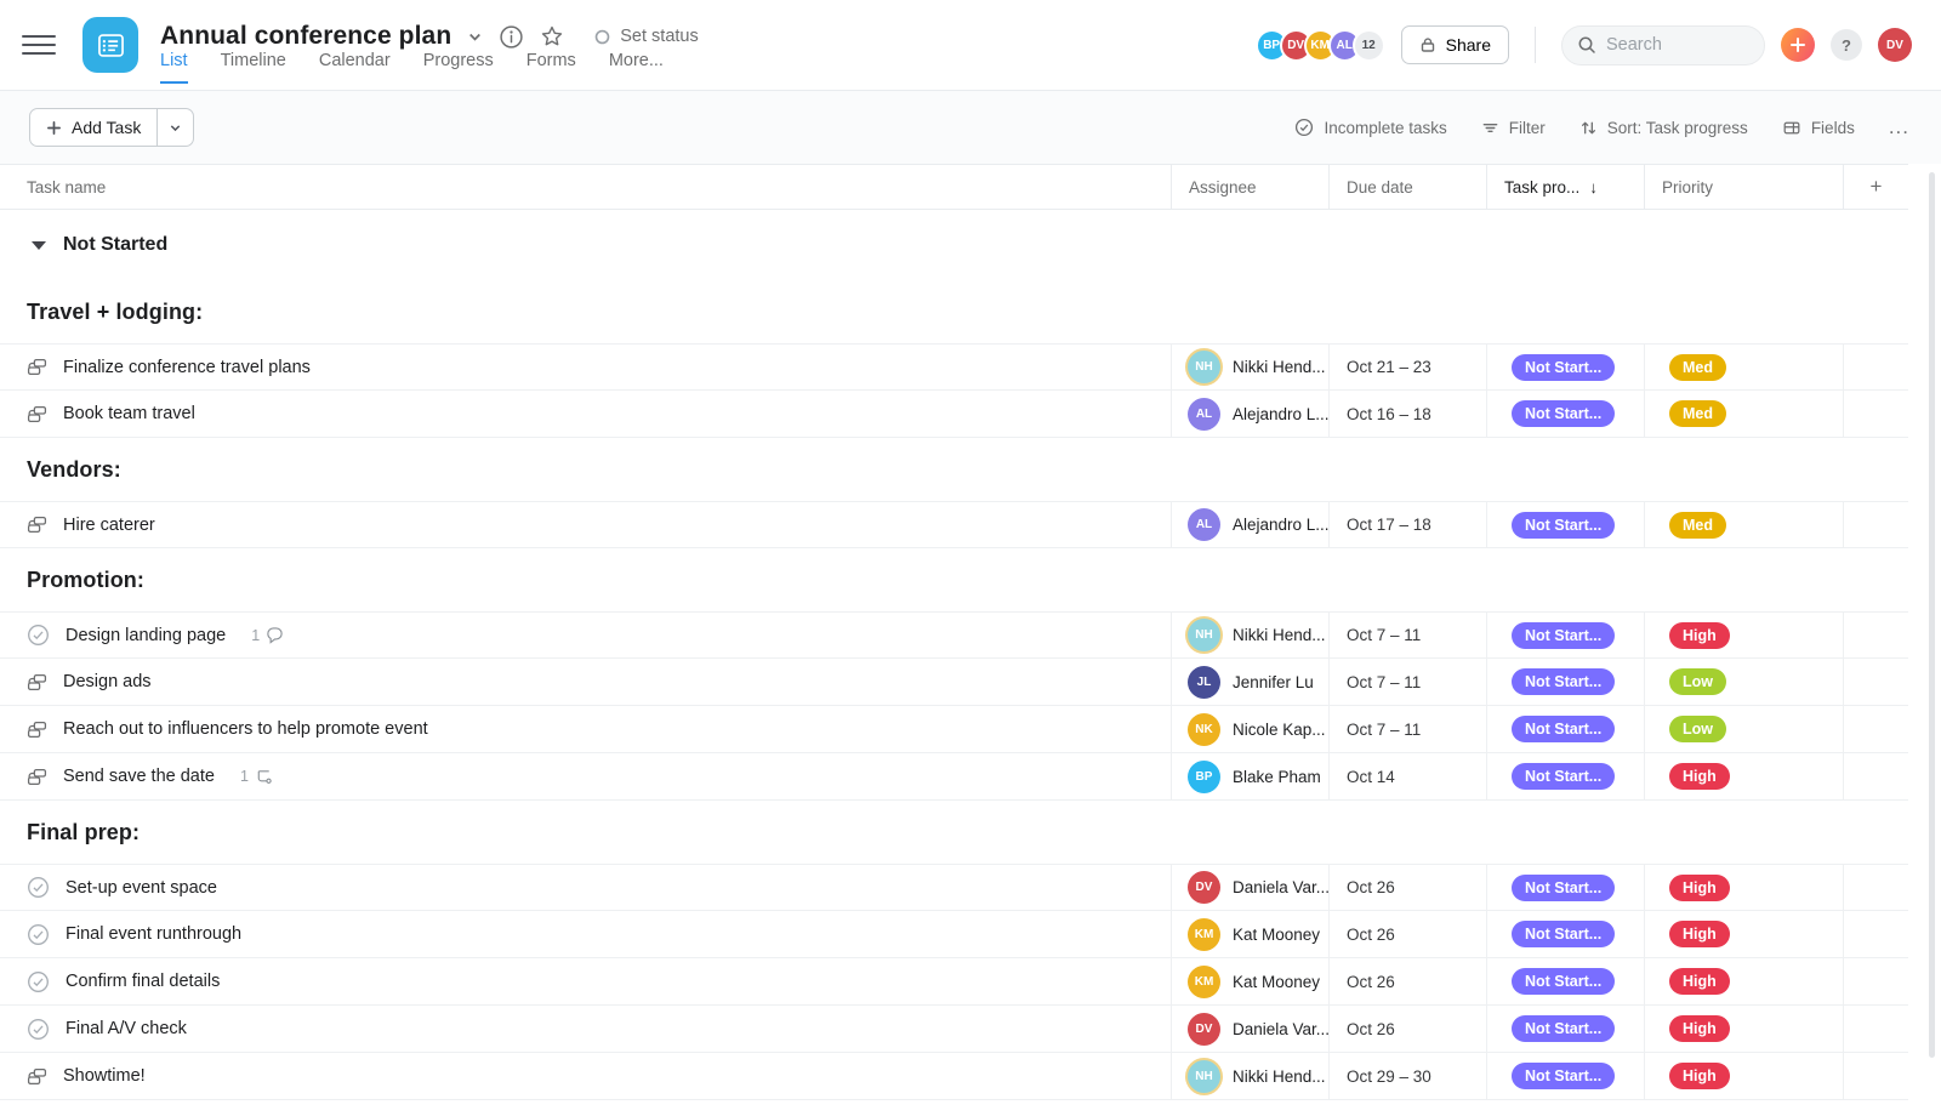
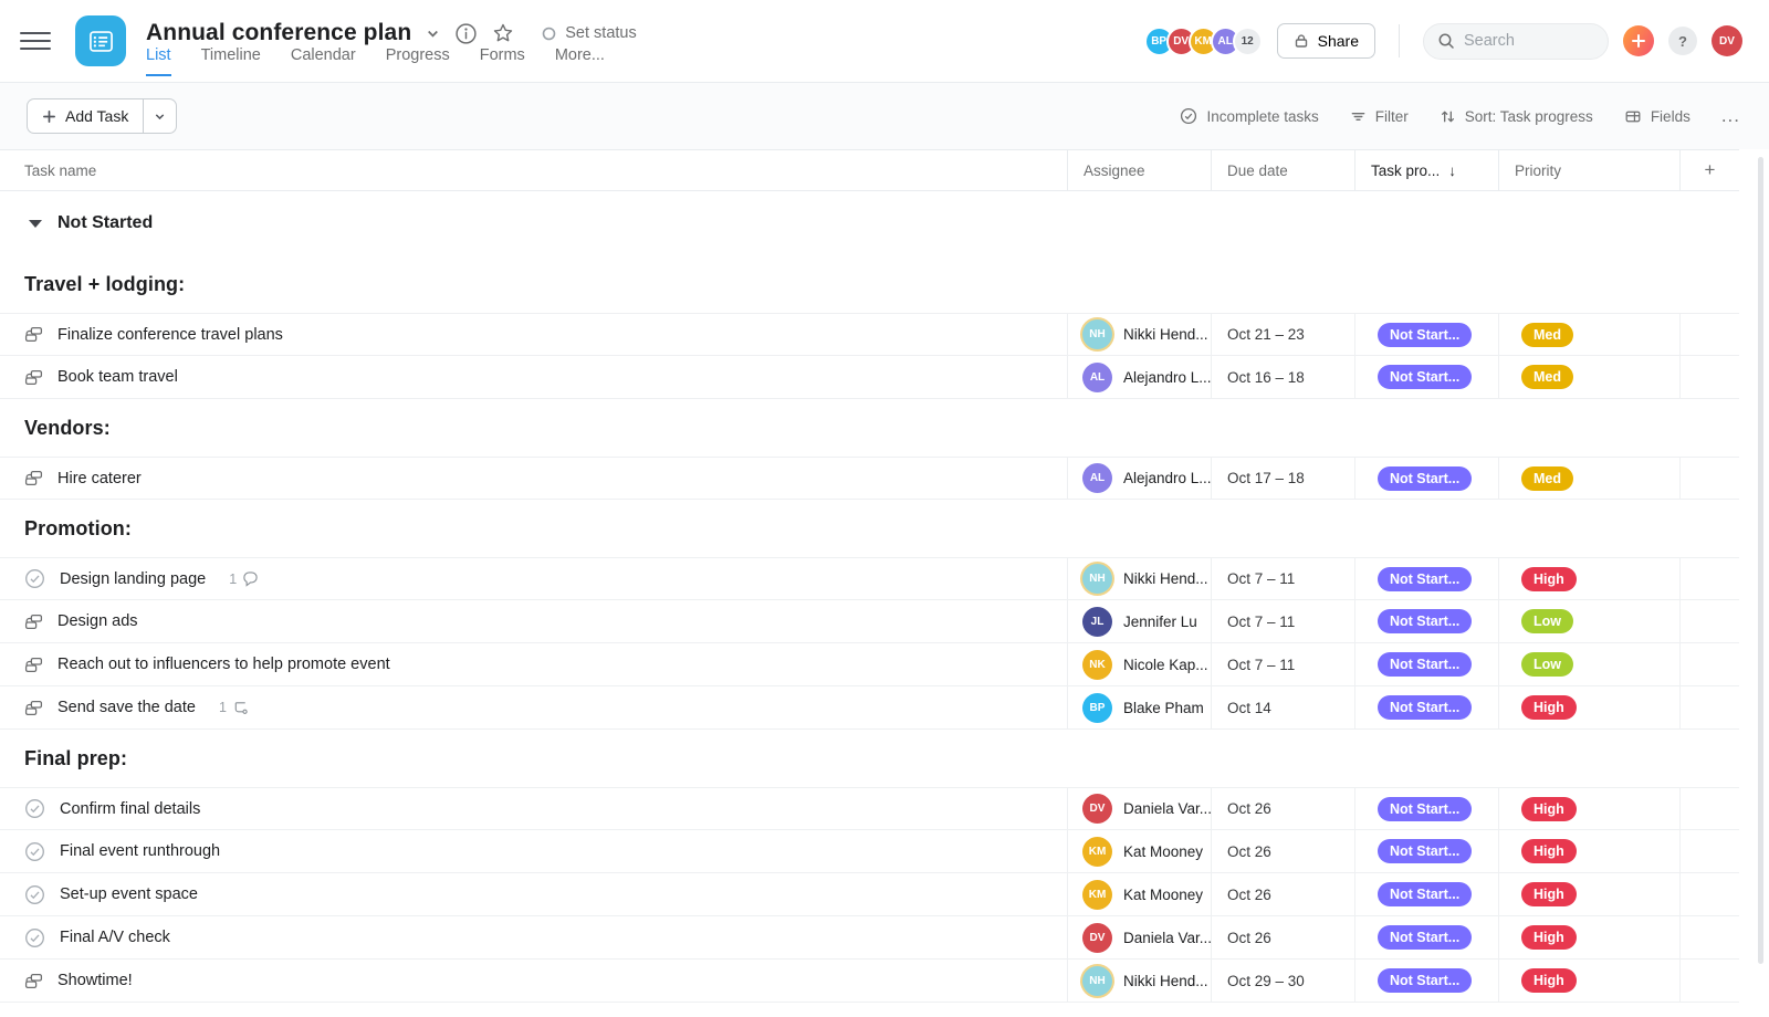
  Annual conference plan
  Set status
  List
  Timeline
  Calendar
  Progress
  Forms
  More...
  BP
  DV
  KM
  AL
  12
  Share
  Search
  ?
  DV
  Add Task
  Incomplete tasks
  Filter
  Sort: Task progress
  Fields
  ...
  Task name
  Assignee
  Due date
  Task pro...
  ↓
  Priority
  +
  Not Started
  Travel + lodging:
  Finalize conference travel plans
  NH
  Nikki Hend...
  Oct 21 – 23
  Not Start...
  Med
  Book team travel
  AL
  Alejandro L...
  Oct 16 – 18
  Not Start...
  Med
  Vendors:
  Hire caterer
  AL
  Alejandro L...
  Oct 17 – 18
  Not Start...
  Med
  Promotion:
  Design landing page
  1
  NH
  Nikki Hend...
  Oct 7 – 11
  Not Start...
  High
  Design ads
  JL
  Jennifer Lu
  Oct 7 – 11
  Not Start...
  Low
  Reach out to influencers to help promote event
  NK
  Nicole Kap...
  Oct 7 – 11
  Not Start...
  Low
  Send save the date
  1
  BP
  Blake Pham
  Oct 14
  Not Start...
  High
  Final prep:
- Set-up event space
+ Confirm final details
  DV
  Daniela Var...
  Oct 26
  Not Start...
  High
  Final event runthrough
  KM
  Kat Mooney
  Oct 26
  Not Start...
  High
- Confirm final details
+ Set-up event space
  KM
  Kat Mooney
  Oct 26
  Not Start...
  High
  Final A/V check
  DV
  Daniela Var...
  Oct 26
  Not Start...
  High
  Showtime!
  NH
  Nikki Hend...
  Oct 29 – 30
  Not Start...
  High
